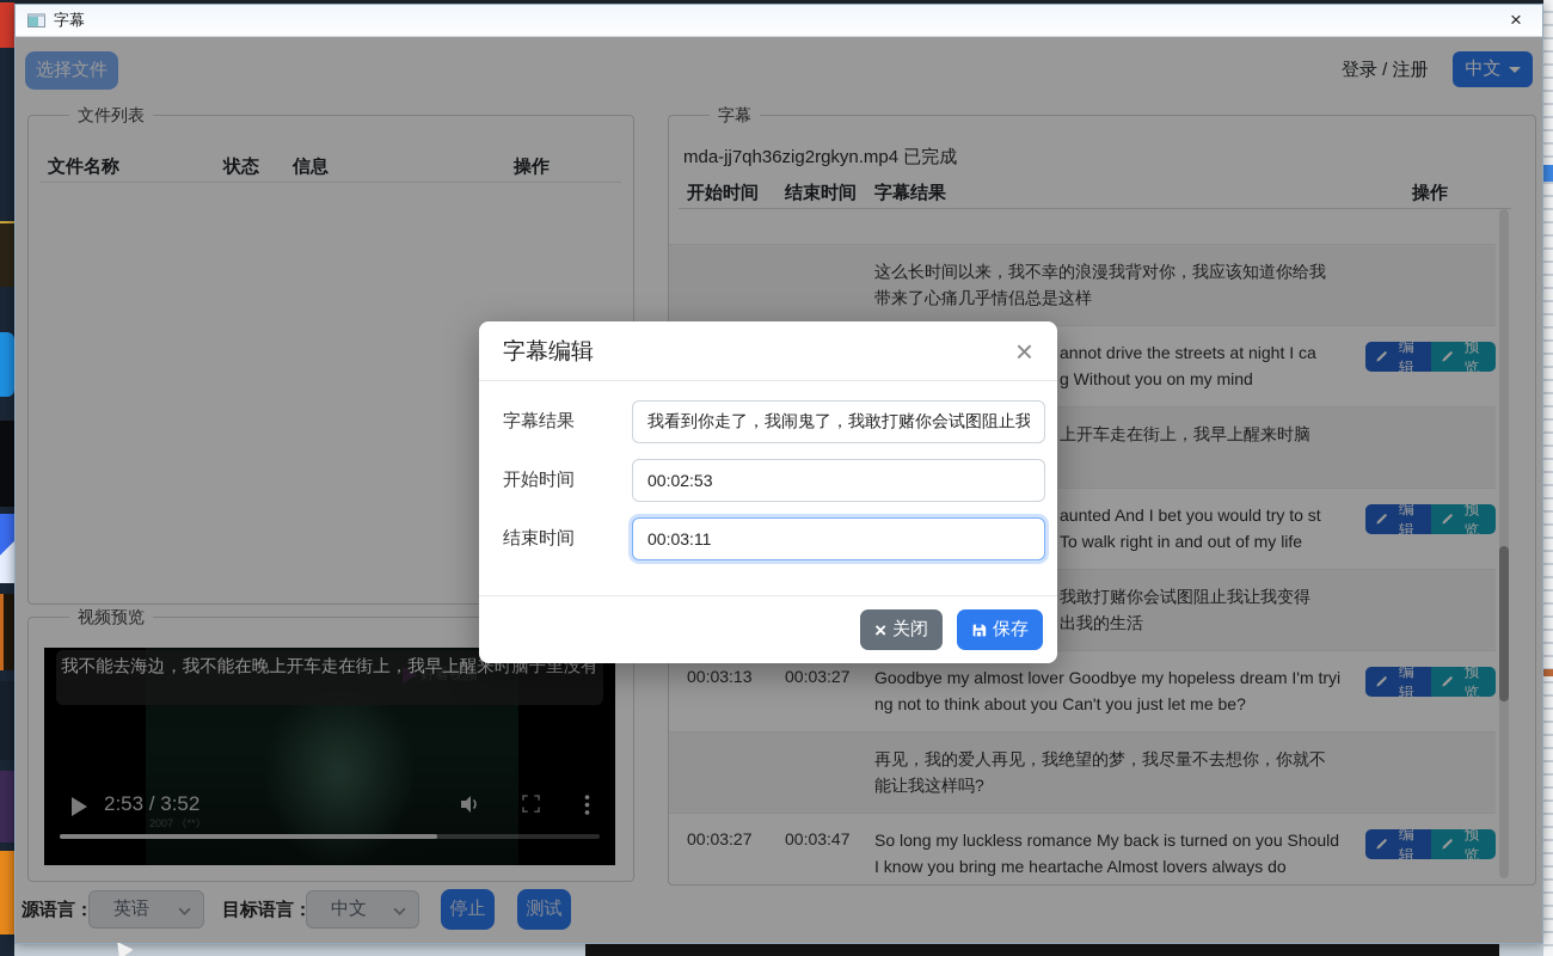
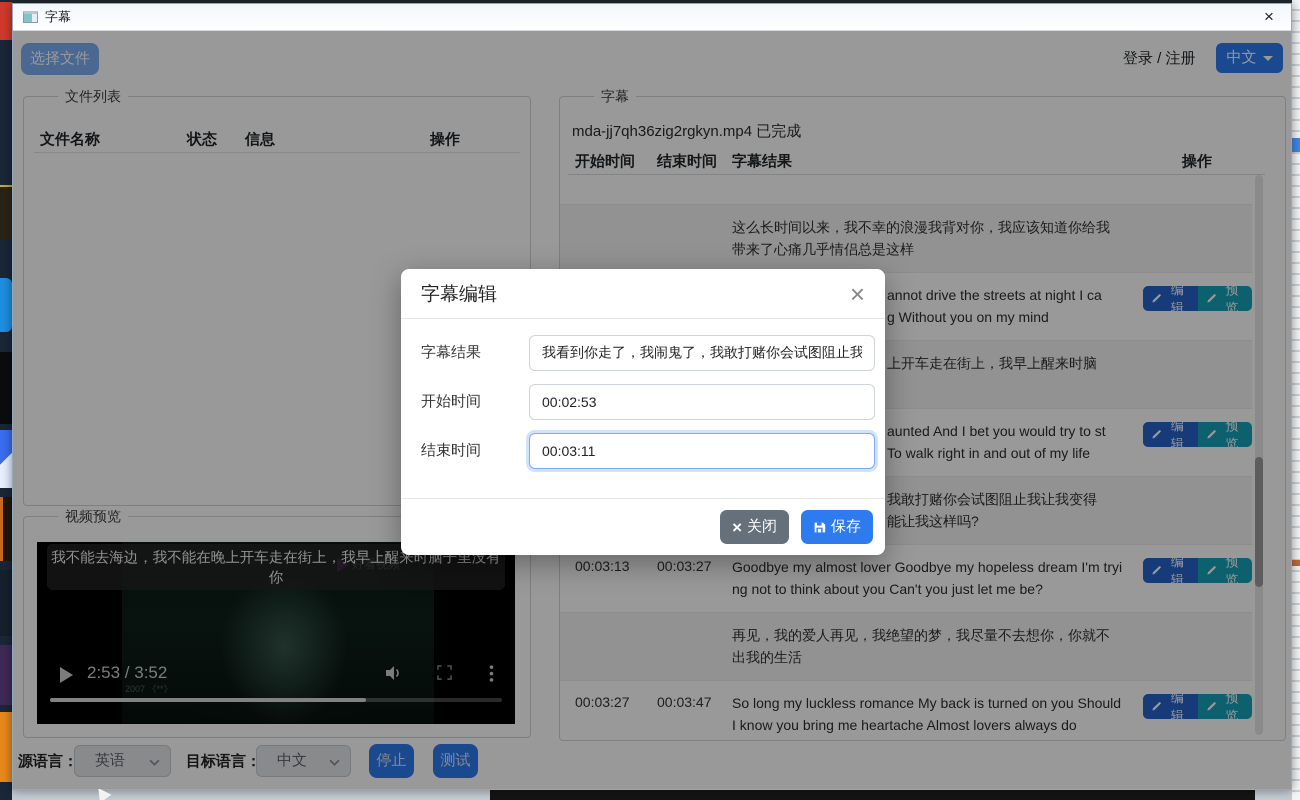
  字幕
  ×
  选择文件
  登录 / 注册
  中文
  文件列表
  文件名称
  状态
  信息
  操作
  字幕
  mda-jj7qh36zig2rgkyn.mp4 已完成
  开始时间
  结束时间
  字幕结果
  操作
  这么长时间以来，我不幸的浪漫我背对你，我应该知道你给我
  带来了心痛几乎情侣总是这样
  annot drive the streets at night I ca
  g Without you on my mind
  编辑
  预览
  上开车走在街上，我早上醒来时脑
  aunted And I bet you would try to st
  To walk right in and out of my life
  编辑
  预览
  我敢打赌你会试图阻止我让我变得
- 出我的生活
+ 能让我这样吗?
  00:03:13
  00:03:27
  Goodbye my almost lover Goodbye my hopeless dream I'm tryi
  ng not to think about you Can't you just let me be?
  编辑
  预览
  再见，我的爱人再见，我绝望的梦，我尽量不去想你，你就不
- 能让我这样吗?
+ 出我的生活
  00:03:27
  00:03:47
  So long my luckless romance My back is turned on you Should
  I know you bring me heartache Almost lovers always do
  编辑
  预览
  视频预览
  好看视频
  2007 《**》
  我不能去海边，我不能在晚上开车走在街上，我早上醒来时脑子里没有
+ 你
  2:53 / 3:52
  源语言：
  英语
  目标语言：
  中文
  停止
  测试
  字幕编辑
  ×
  字幕结果
  我看到你走了，我闹鬼了，我敢打赌你会试图阻止我
  开始时间
  00:02:53
  结束时间
  00:03:11
  ×
  关闭
  保存
